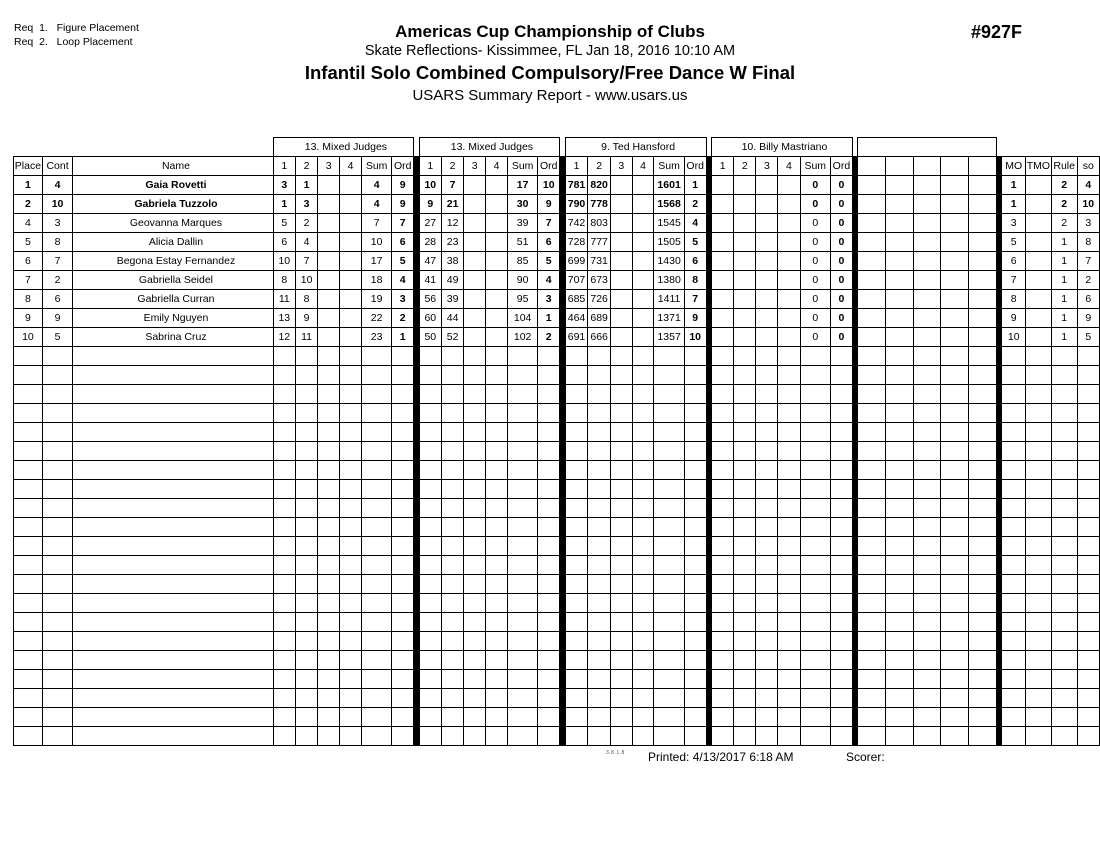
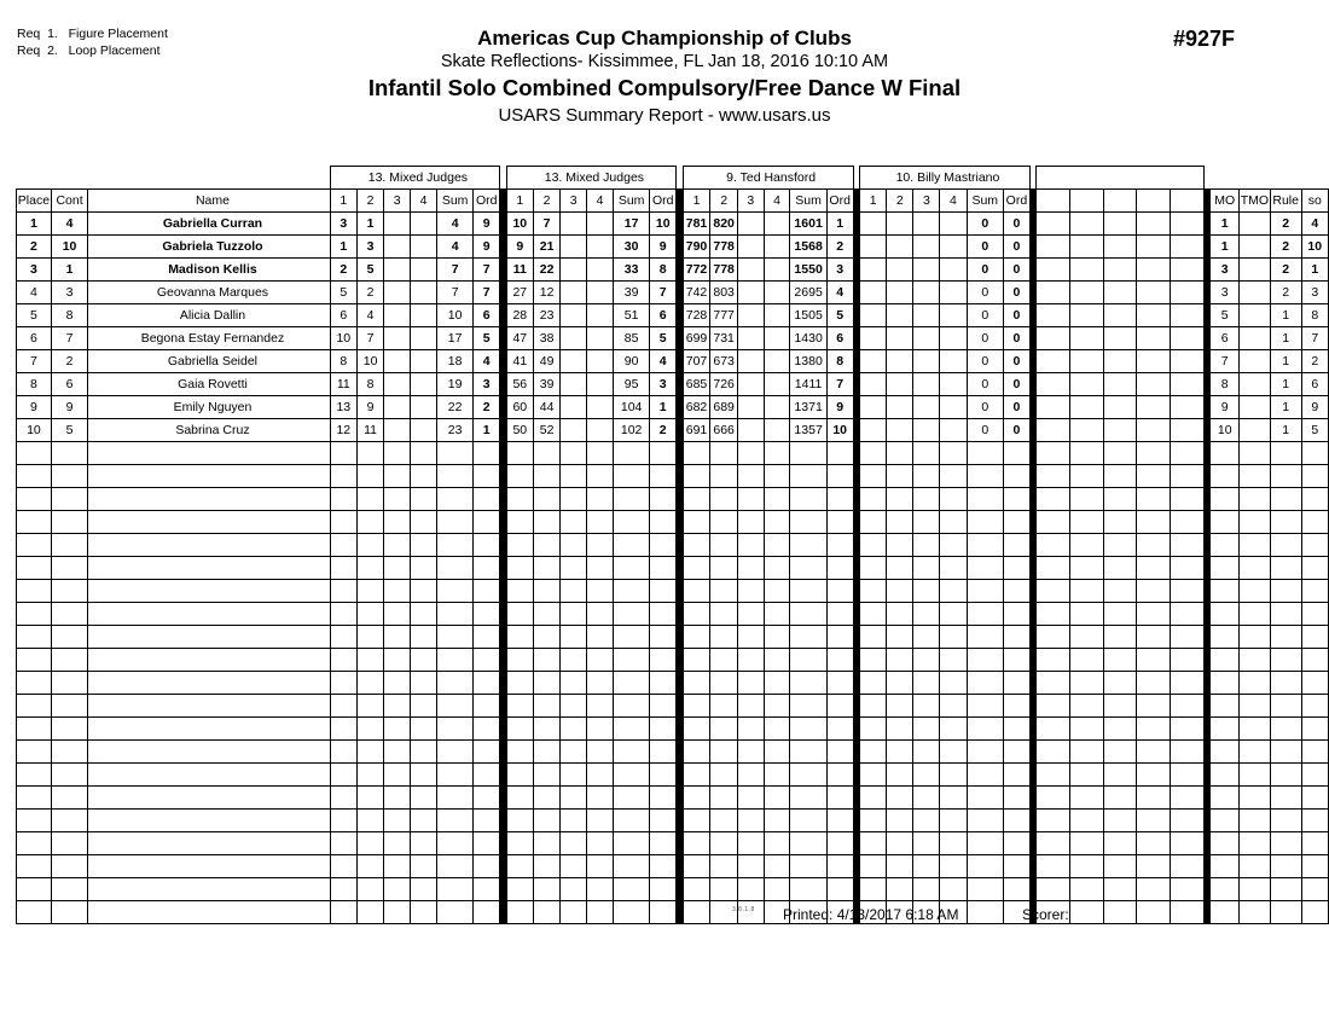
  Req 1. Figure Placement
  Req 2. Loop Placement
  Americas Cup Championship of Clubs
  Skate Reflections- Kissimmee, FL Jan 18, 2016 10:10 AM
  Infantil Solo Combined Compulsory/Free Dance W Final
  USARS Summary Report - www.usars.us
  #927F
  			13. Mixed Judges		13. Mixed Judges		9. Ted Hansford		10. Billy Mastriano
  Place	Cont	Name	1	2	3	4	Sum	Ord		1	2	3	4	Sum	Ord		1	2	3	4	Sum	Ord		1	2	3	4	Sum	Ord								MO	TMO	Rule	so
- 1	4	Gaia Rovetti	3	1			4	9		10	7			17	10		781	820			1601	1						0	0								1		2	4
+ 1	4	Gabriella Curran	3	1			4	9		10	7			17	10		781	820			1601	1						0	0								1		2	4
  2	10	Gabriela Tuzzolo	1	3			4	9		9	21			30	9		790	778			1568	2						0	0								1		2	10
+ 3	1	Madison Kellis	2	5			7	7		11	22			33	8		772	778			1550	3						0	0								3		2	1
- 4	3	Geovanna Marques	5	2			7	7		27	12			39	7		742	803			1545	4						0	0								3		2	3
+ 4	3	Geovanna Marques	5	2			7	7		27	12			39	7		742	803			2695	4						0	0								3		2	3
  5	8	Alicia Dallin	6	4			10	6		28	23			51	6		728	777			1505	5						0	0								5		1	8
  6	7	Begona Estay Fernandez	10	7			17	5		47	38			85	5		699	731			1430	6						0	0								6		1	7
  7	2	Gabriella Seidel	8	10			18	4		41	49			90	4		707	673			1380	8						0	0								7		1	2
- 8	6	Gabriella Curran	11	8			19	3		56	39			95	3		685	726			1411	7						0	0								8		1	6
+ 8	6	Gaia Rovetti	11	8			19	3		56	39			95	3		685	726			1411	7						0	0								8		1	6
- 9	9	Emily Nguyen	13	9			22	2		60	44			104	1		464	689			1371	9						0	0								9		1	9
+ 9	9	Emily Nguyen	13	9			22	2		60	44			104	1		682	689			1371	9						0	0								9		1	9
  10	5	Sabrina Cruz	12	11			23	1		50	52			102	2		691	666			1357	10						0	0								10		1	5
  Printed: 4/13/2017 6:18 AM
  Scorer:
